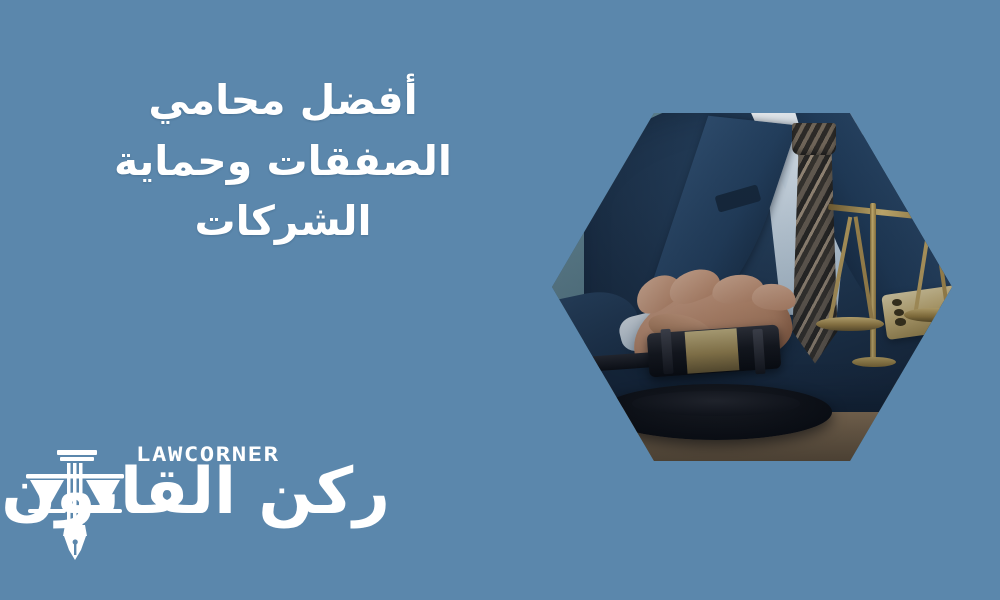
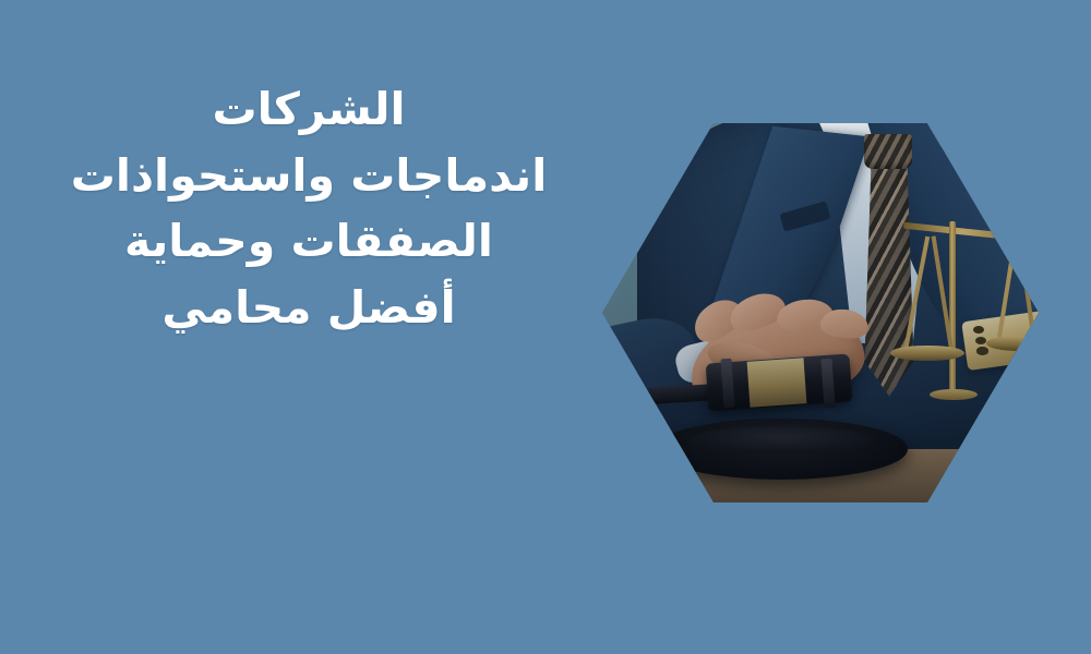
- أفضل محامي
+ الشركات
+ اندماجات واستحواذات
  الصفقات وحماية
- الشركات
+ أفضل محامي
- LAWCORNER
- ركن القانون
